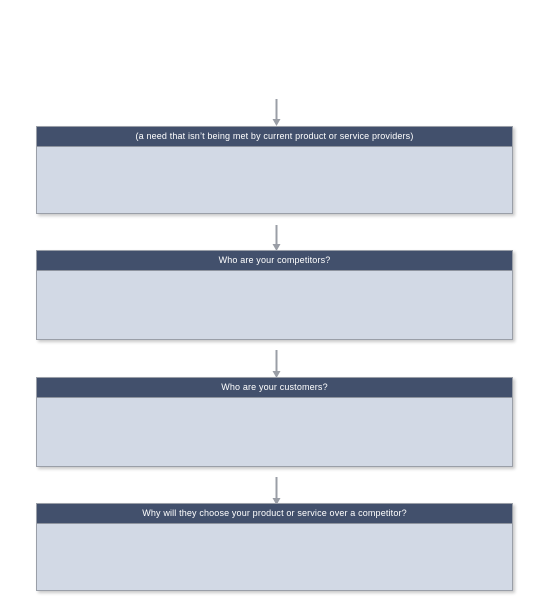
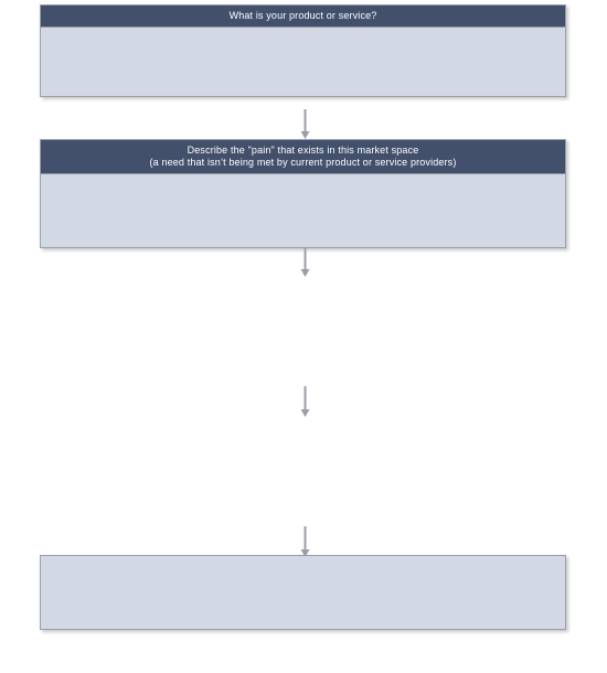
+ What is your product or service?
+ Describe the "pain" that exists in this market space
  (a need that isn’t being met by current product or service providers)
- Who are your competitors?
- Who are your customers?
- Why will they choose your product or service over a competitor?
